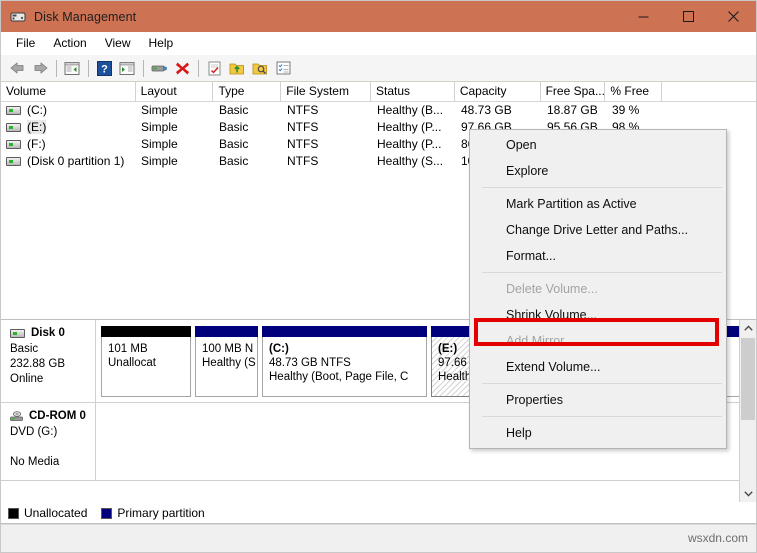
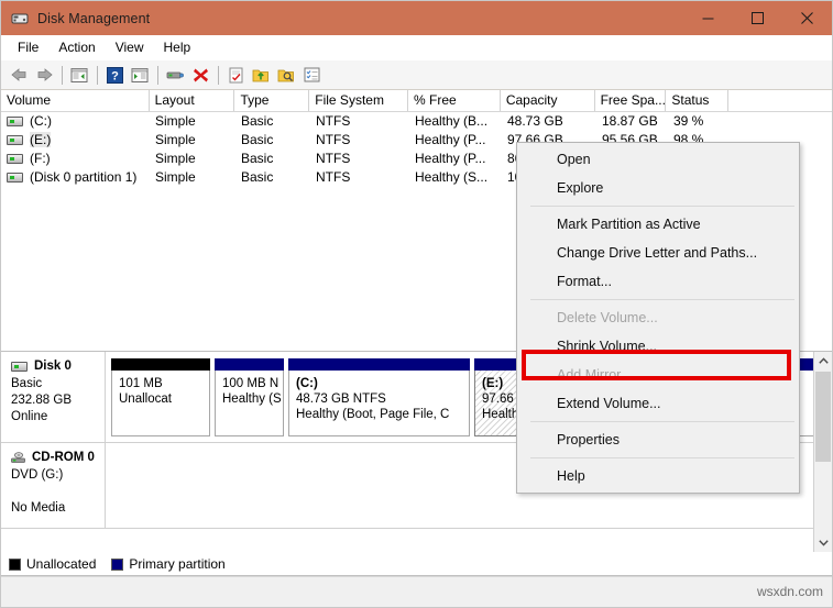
  Disk Management
  File
  Action
  View
  Help
  ?
  Volume
  Layout
  Type
  File System
- Status
+ % Free
  Capacity
  Free Spa...
- % Free
+ Status
  (C:)
  Simple
  Basic
  NTFS
  Healthy (B...
  48.73 GB
  18.87 GB
  39 %
  (E:)
  Simple
  Basic
  NTFS
  Healthy (P...
  97.66 GB
  95.56 GB
  98 %
  (F:)
  Simple
  Basic
  NTFS
  Healthy (P...
  (Disk 0 partition 1)
  Simple
  Basic
  NTFS
  Healthy (S...
  Disk 0
  Basic
  232.88 GB
  Online
  101 MB
  Unallocat
  100 MB N
  Healthy (S
  (C:)
  48.73 GB NTFS
  Healthy (Boot, Page File, C
  (E:)
  CD-ROM 0
  DVD (G:)
  No Media
  Unallocated
  Primary partition
  wsxdn.com
  Open
  Explore
  Mark Partition as Active
  Change Drive Letter and Paths...
  Format...
  Delete Volume...
  Shrink Volume...
  Add Mirror...
  Extend Volume...
  Properties
  Help
